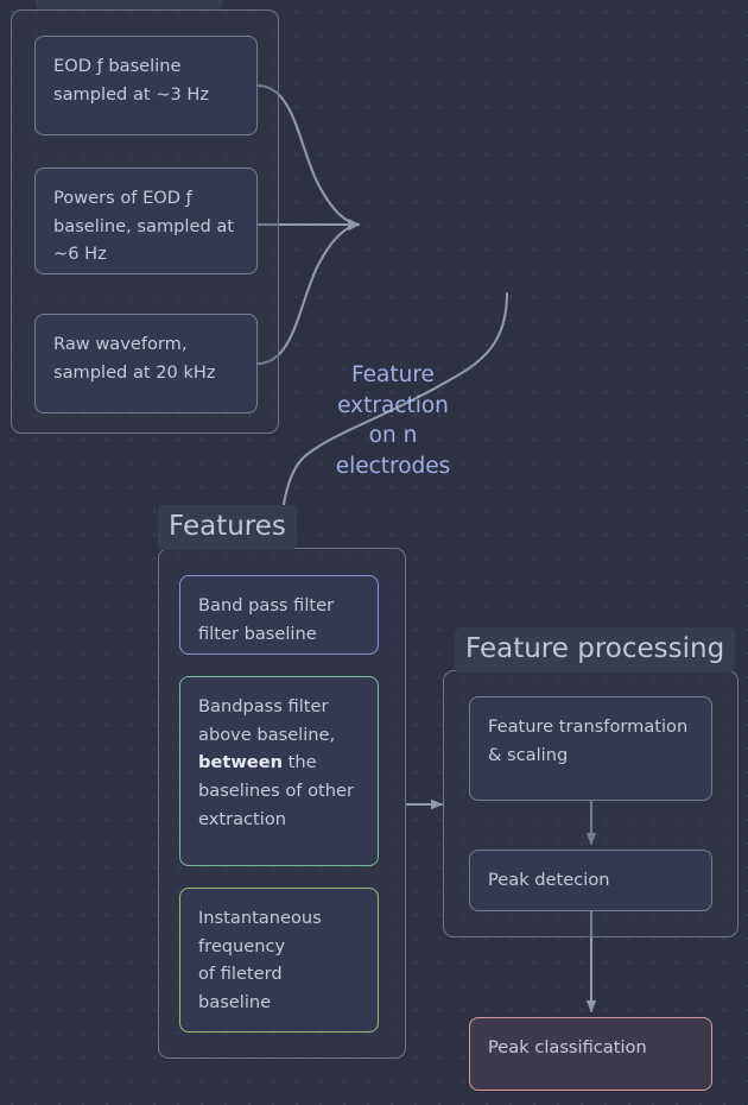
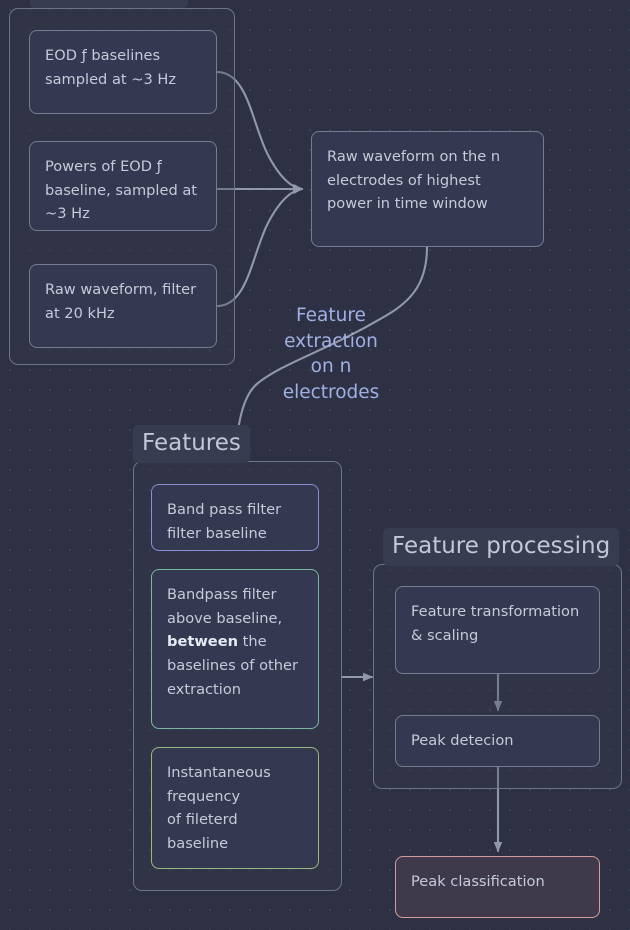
- EOD ƒ baseline sampled at ~3 Hz
+ EOD ƒ baselines sampled at ~3 Hz
- Powers of EOD ƒ baseline, sampled at ~6 Hz
+ Powers of EOD ƒ baseline, sampled at ~3 Hz
- Raw waveform, sampled at 20 kHz
+ Raw waveform, filter at 20 kHz
+ Raw waveform on the n electrodes of highest power in time window
  Feature
  extraction
  on n
  electrodes
  Features
  Band pass filter filter baseline
  Bandpass filter above baseline, between the baselines of other extraction
  Instantaneous frequency
  of fileterd baseline
  Feature processing
  Feature transformation & scaling
  Peak detecion
  Peak classification
